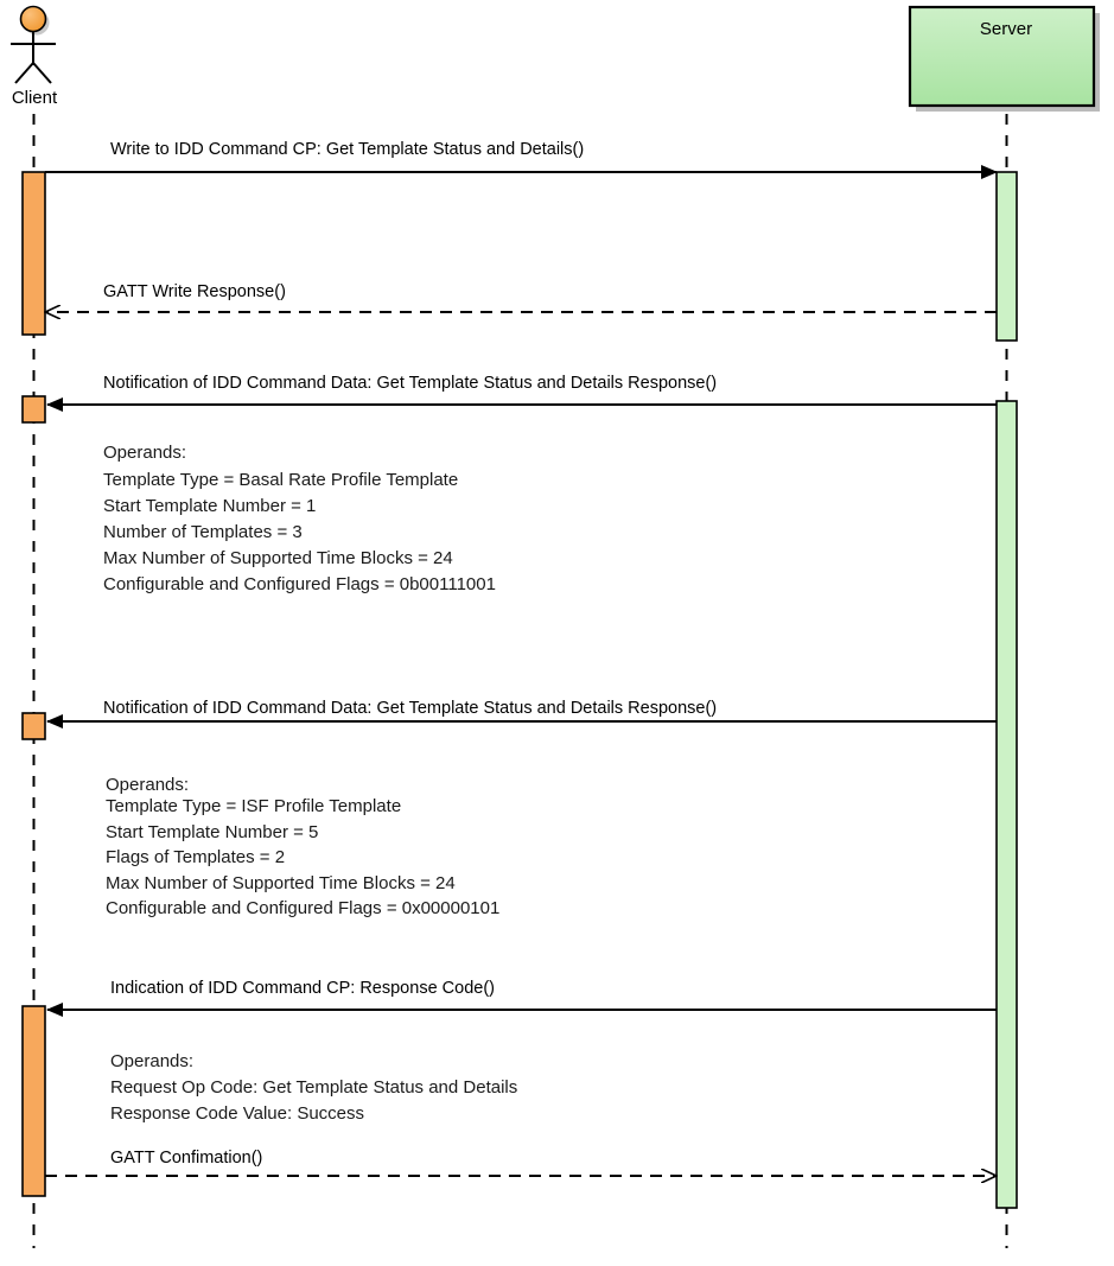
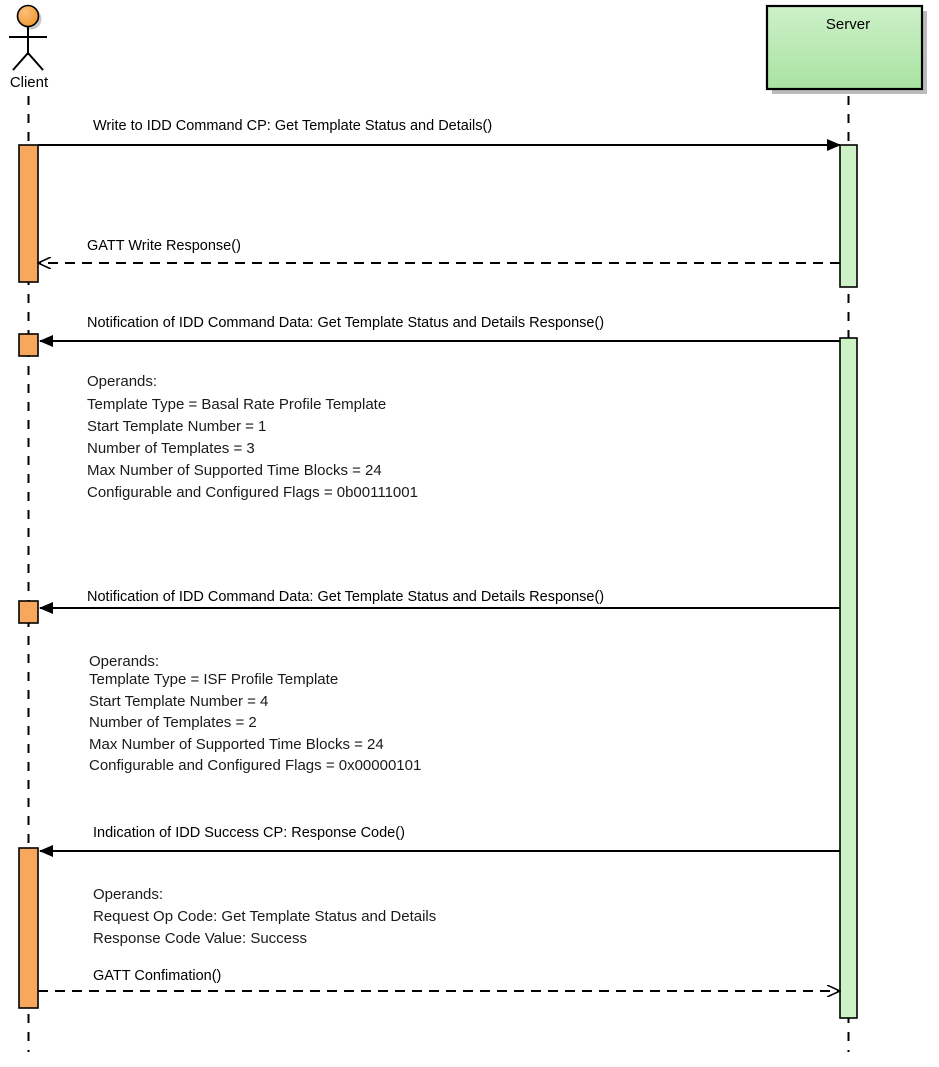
  Client
  Server
  Write to IDD Command CP: Get Template Status and Details()
  GATT Write Response()
  Notification of IDD Command Data: Get Template Status and Details Response()
  Operands:
  Template Type = Basal Rate Profile Template
  Start Template Number = 1
  Number of Templates = 3
  Max Number of Supported Time Blocks = 24
  Configurable and Configured Flags = 0b00111001
  Notification of IDD Command Data: Get Template Status and Details Response()
  Operands:
  Template Type = ISF Profile Template
- Start Template Number = 5
+ Start Template Number = 4
- Flags of Templates = 2
+ Number of Templates = 2
  Max Number of Supported Time Blocks = 24
  Configurable and Configured Flags = 0x00000101
- Indication of IDD Command CP: Response Code()
+ Indication of IDD Success CP: Response Code()
  Operands:
  Request Op Code: Get Template Status and Details
  Response Code Value: Success
  GATT Confimation()
